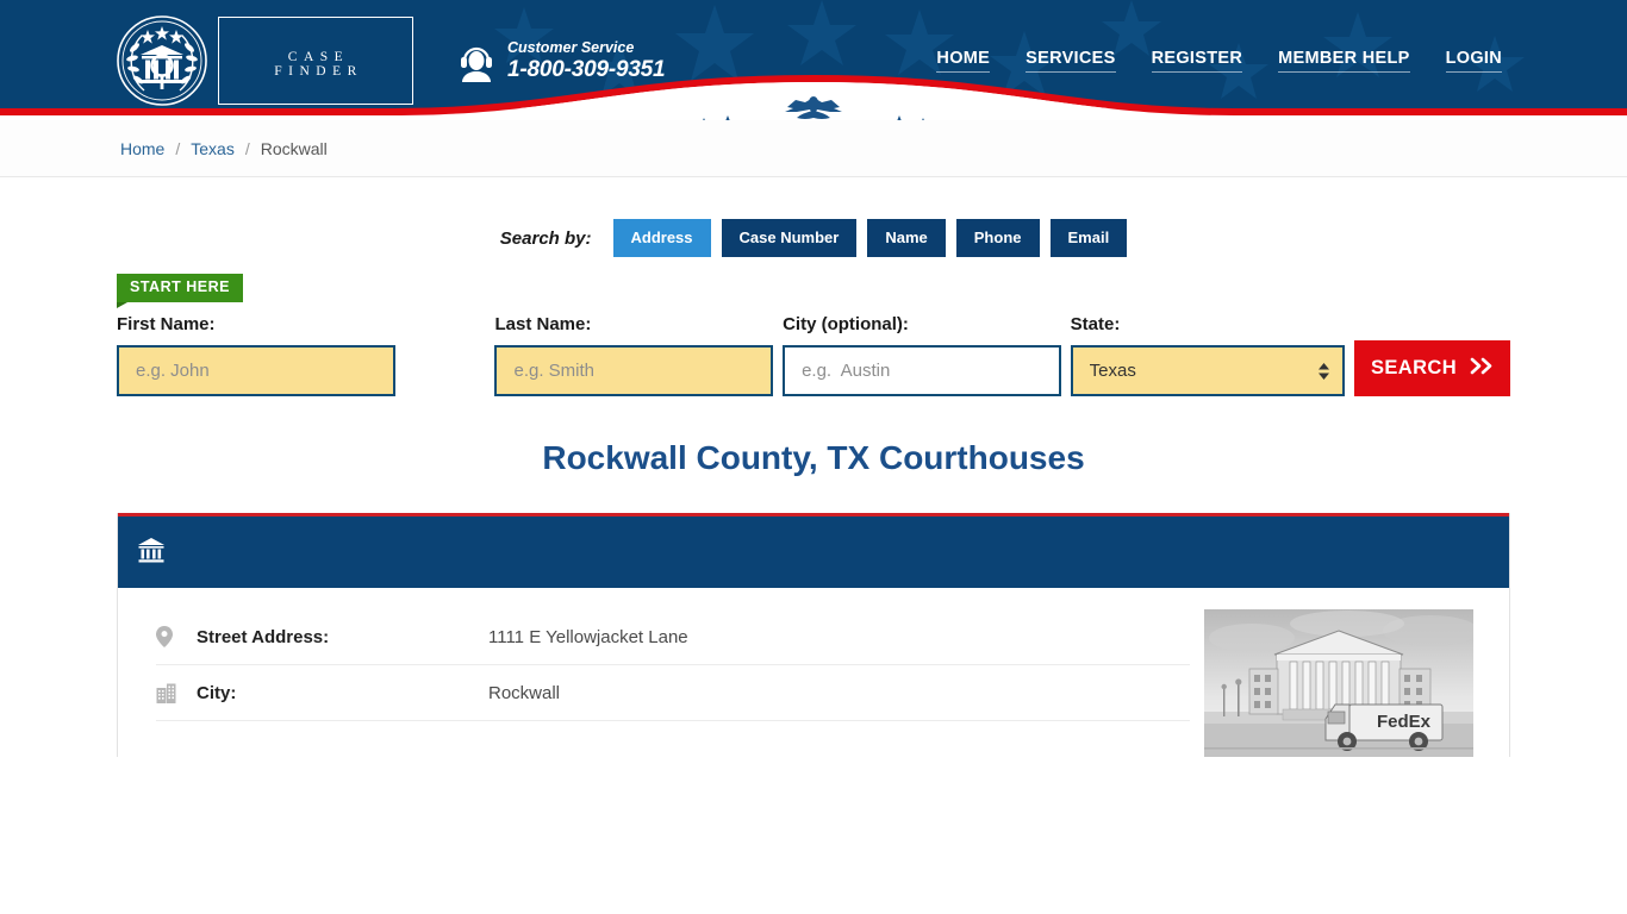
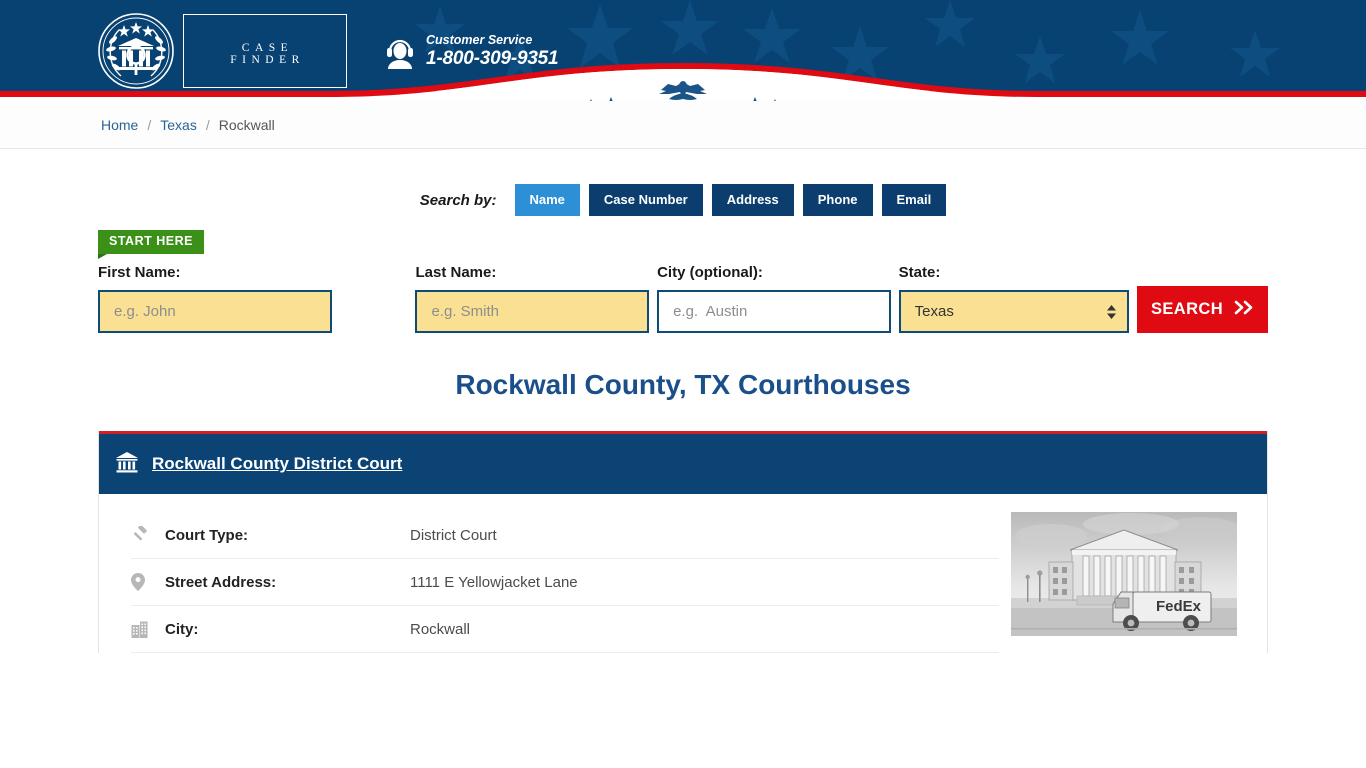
  CASE FINDER
  Customer Service
  1-800-309-9351
- HOME
- SERVICES
- REGISTER
- MEMBER HELP
- LOGIN
  Home
  /
  Texas
  /
  Rockwall
  Search by:
- Address
+ Name
  Case Number
- Name
+ Address
  Phone
  Email
  START HERE
  First Name:
  e.g. John
  Last Name:
  e.g. Smith
  City (optional):
  e.g. Austin
  State:
  Texas
  SEARCH
  Rockwall County, TX Courthouses
+ Rockwall County District Court
+ Court Type:
+ District Court
  Street Address:
  1111 E Yellowjacket Lane
  City:
  Rockwall
  FedEx
